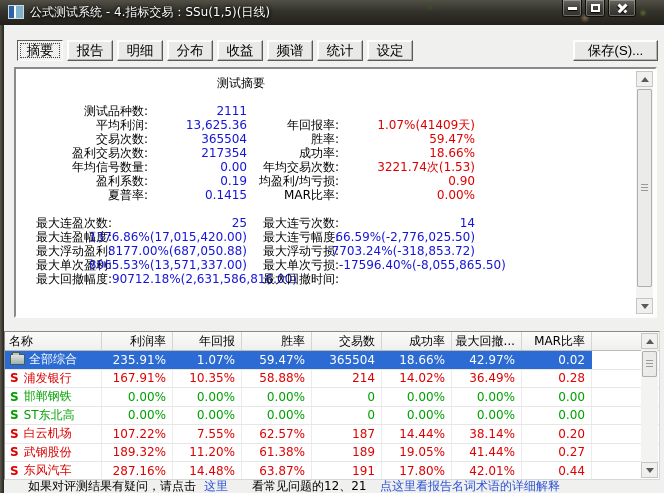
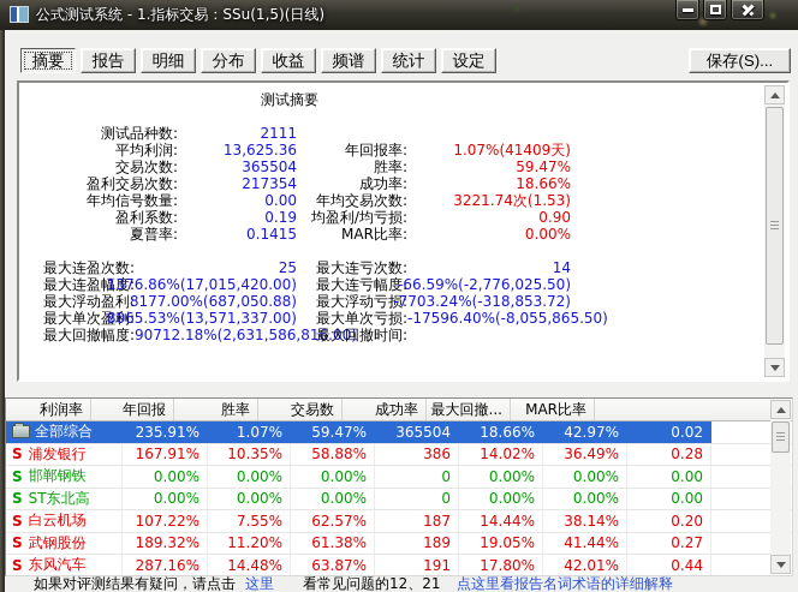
- 公式测试系统 - 4.指标交易：SSu(1,5)(日线)
+ 公式测试系统 - 1.指标交易：SSu(1,5)(日线)
  摘要
  报告
  明细
  分布
  收益
  频谱
  统计
  设定
  保存(S)...
  测试摘要
  测试品种数:
  2111
  平均利润:
  13,625.36
  年回报率:
  1.07%(41409天)
  交易次数:
  365504
  胜率:
  59.47%
  盈利交易次数:
  217354
  成功率:
  18.66%
  年均信号数量:
  0.00
  年均交易次数:
  3221.74次(1.53)
  盈利系数:
  0.19
  均盈利/均亏损:
  0.90
  夏普率:
  0.1415
  MAR比率:
  0.00%
  最大连盈次数:
  25
  最大连亏次数:
  14
  最大连盈幅度:
  1376.86%(17,015,420.00)
  最大连亏幅度:
  -66.59%(-2,776,025.50)
  最大浮动盈利:
  8177.00%(687,050.88)
  最大浮动亏损:
  -7703.24%(-318,853.72)
  最大单次盈利:
  8065.53%(13,571,337.00)
  最大单次亏损:
  -17596.40%(-8,055,865.50)
  最大回撤幅度:
  90712.18%(2,631,586
  最大回撤时间:
- 名称
  利润率
  年回报
  胜率
  交易数
  成功率
  最大回撤...
  MAR比率
  全部综合
  235.91%
  1.07%
  59.47%
  365504
  18.66%
  42.97%
  0.02
  S
  浦发银行
  167.91%
  10.35%
  58.88%
- 214
+ 386
  14.02%
  36.49%
  0.28
  S
  邯郸钢铁
  0.00%
  0.00%
  0.00%
  0
  0.00%
  0.00%
  0.00
  S
  ST东北高
  0.00%
  0.00%
  0.00%
  0
  0.00%
  0.00%
  0.00
  S
  白云机场
  107.22%
  7.55%
  62.57%
  187
  14.44%
  38.14%
  0.20
  S
  武钢股份
  189.32%
  11.20%
  61.38%
  189
  19.05%
  41.44%
  0.27
  S
  东风汽车
  287.16%
  14.48%
  63.87%
  191
  17.80%
  42.01%
  0.44
  如果对评测结果有疑问，请点击
  这里
  看常见问题的12、21
  点这里看报告名词术语的详细解释
